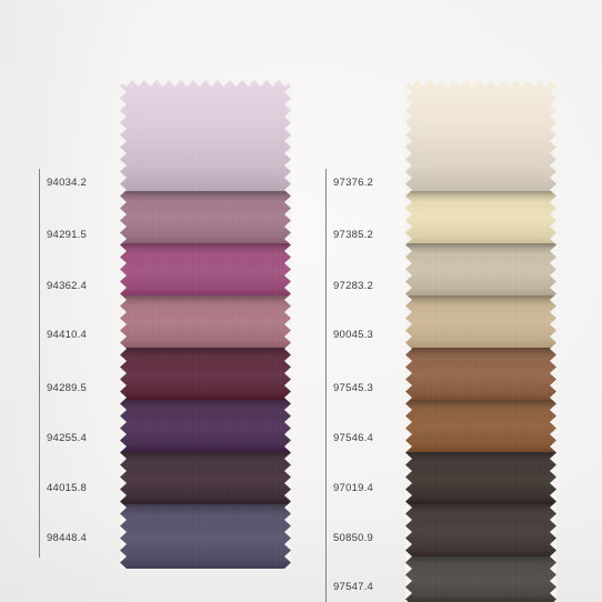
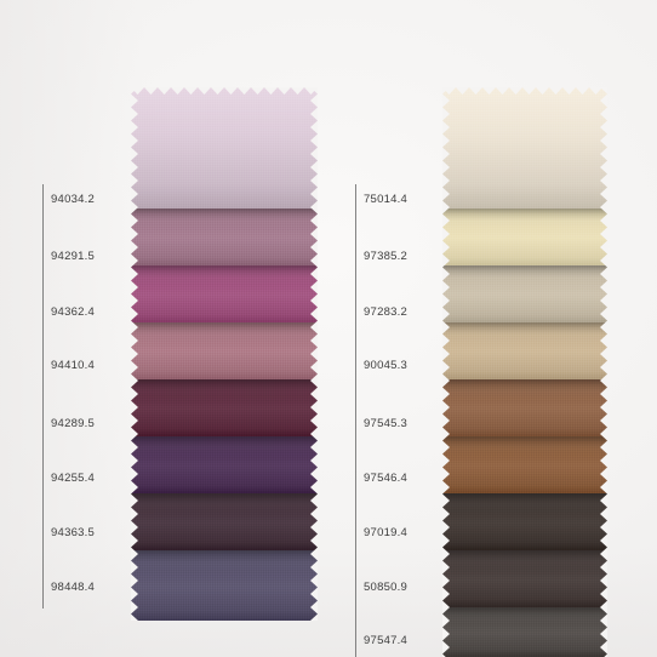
  94034.2
  94291.5
  94362.4
  94410.4
  94289.5
  94255.4
- 44015.8
+ 94363.5
  98448.4
- 97376.2
+ 75014.4
  97385.2
  97283.2
  90045.3
  97545.3
  97546.4
  97019.4
  50850.9
  97547.4
